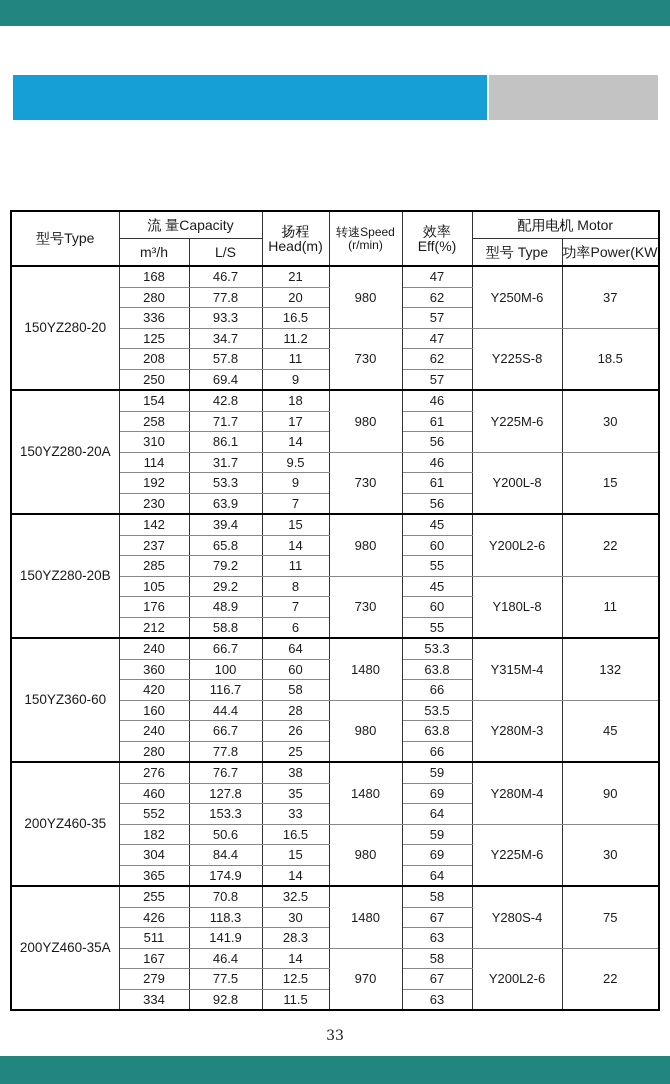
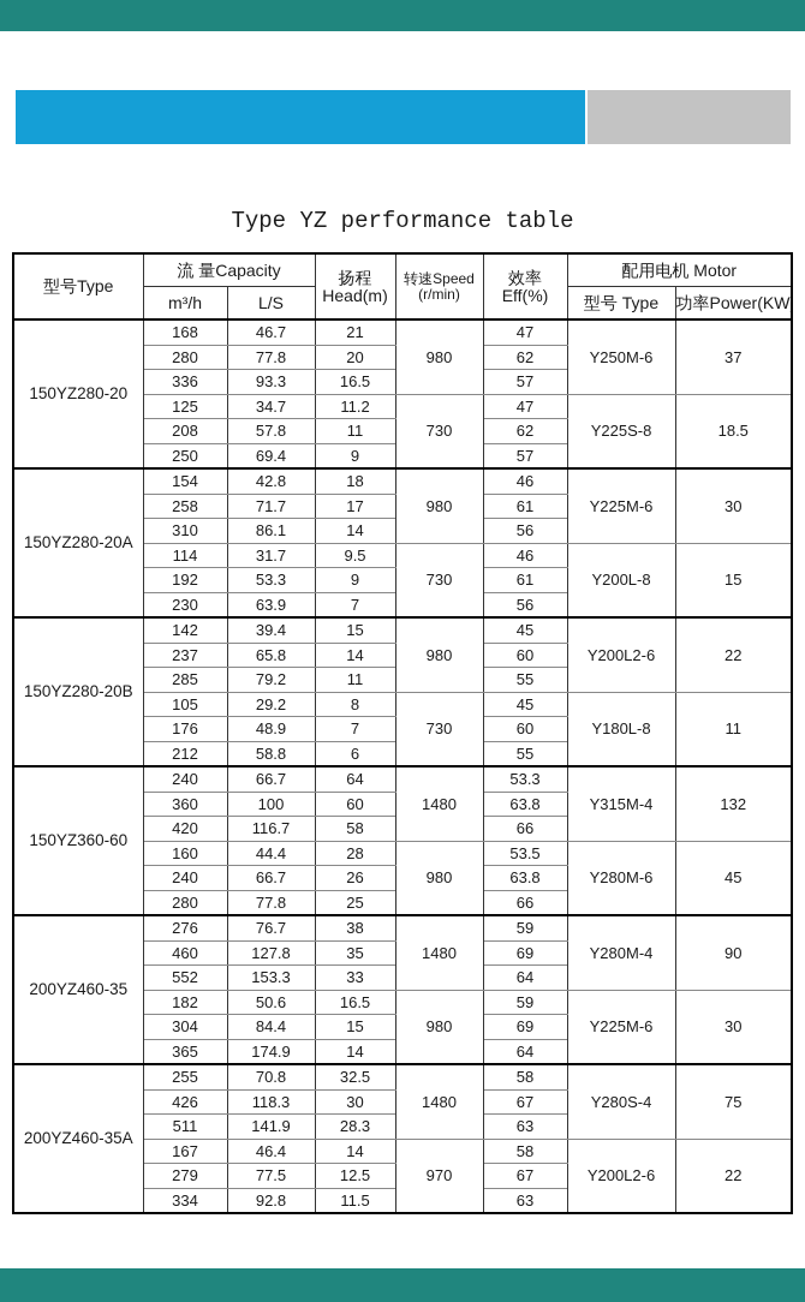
+ Type YZ performance table
  型号Type	流 量Capacity	扬程 Head(m)	转速Speed (r/min)	效率 Eff(%)	配用电机 Motor
  m³/h	L/S	型号 Type	功率Power(KW
  150YZ280-20	168	46.7	21	980	47	Y250M-6	37
  280	77.8	20	62
  336	93.3	16.5	57
  125	34.7	11.2	730	47	Y225S-8	18.5
  208	57.8	11	62
  250	69.4	9	57
  150YZ280-20A	154	42.8	18	980	46	Y225M-6	30
  258	71.7	17	61
  310	86.1	14	56
  114	31.7	9.5	730	46	Y200L-8	15
  192	53.3	9	61
  230	63.9	7	56
  150YZ280-20B	142	39.4	15	980	45	Y200L2-6	22
  237	65.8	14	60
  285	79.2	11	55
  105	29.2	8	730	45	Y180L-8	11
  176	48.9	7	60
  212	58.8	6	55
  150YZ360-60	240	66.7	64	1480	53.3	Y315M-4	132
  360	100	60	63.8
  420	116.7	58	66
- 160	44.4	28	980	53.5	Y280M-3	45
+ 160	44.4	28	980	53.5	Y280M-6	45
  240	66.7	26	63.8
  280	77.8	25	66
  200YZ460-35	276	76.7	38	1480	59	Y280M-4	90
  460	127.8	35	69
  552	153.3	33	64
  182	50.6	16.5	980	59	Y225M-6	30
  304	84.4	15	69
  365	174.9	14	64
  200YZ460-35A	255	70.8	32.5	1480	58	Y280S-4	75
  426	118.3	30	67
  511	141.9	28.3	63
  167	46.4	14	970	58	Y200L2-6	22
  279	77.5	12.5	67
  334	92.8	11.5	63
- 33
